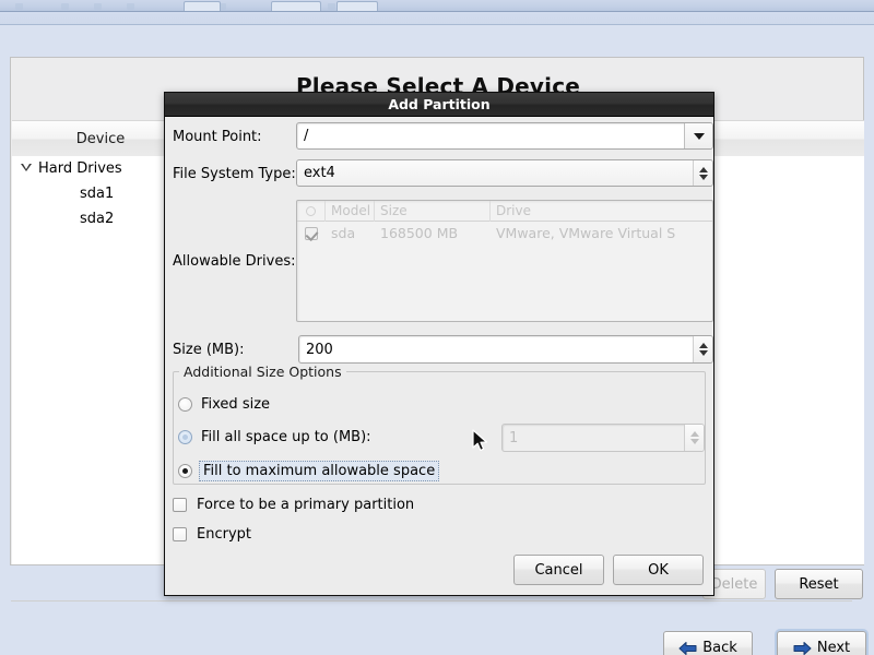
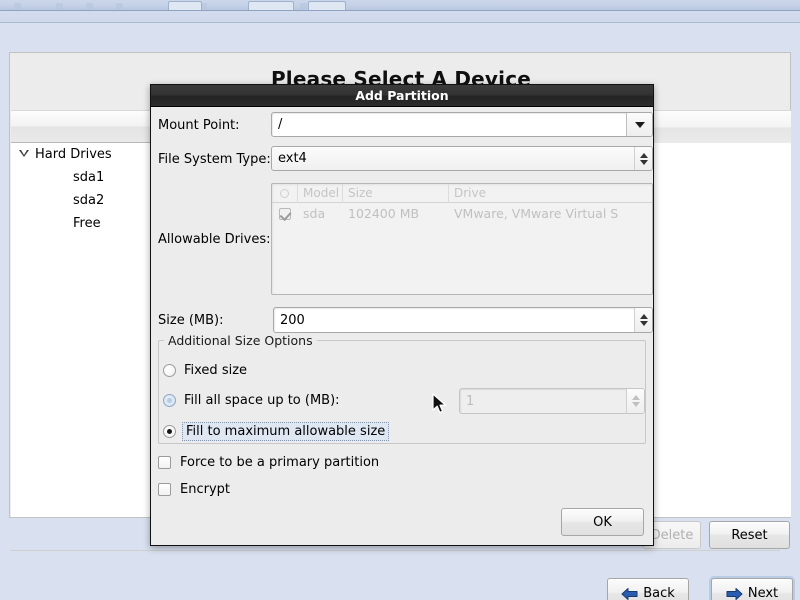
  Please Select A Device
- Device
  Hard Drives
  sda1
  sda2
+ Free
  Delete
  Reset
  Back
  Next
  Add Partition
  Mount Point:
  /
  File System Type:
  ext4
  Allowable Drives:
  Model
  Size
  Drive
  sda
- 168500 MB
+ 102400 MB
  VMware, VMware Virtual S
  Size (MB):
  200
  Additional Size Options
  Fixed size
  Fill all space up to (MB):
  1
- Fill to maximum allowable space
+ Fill to maximum allowable size
  Force to be a primary partition
  Encrypt
- Cancel
  OK
